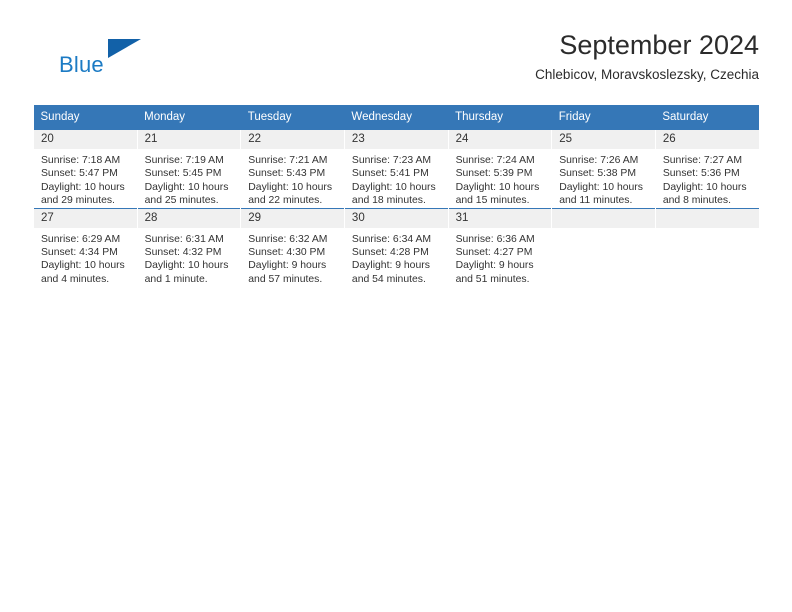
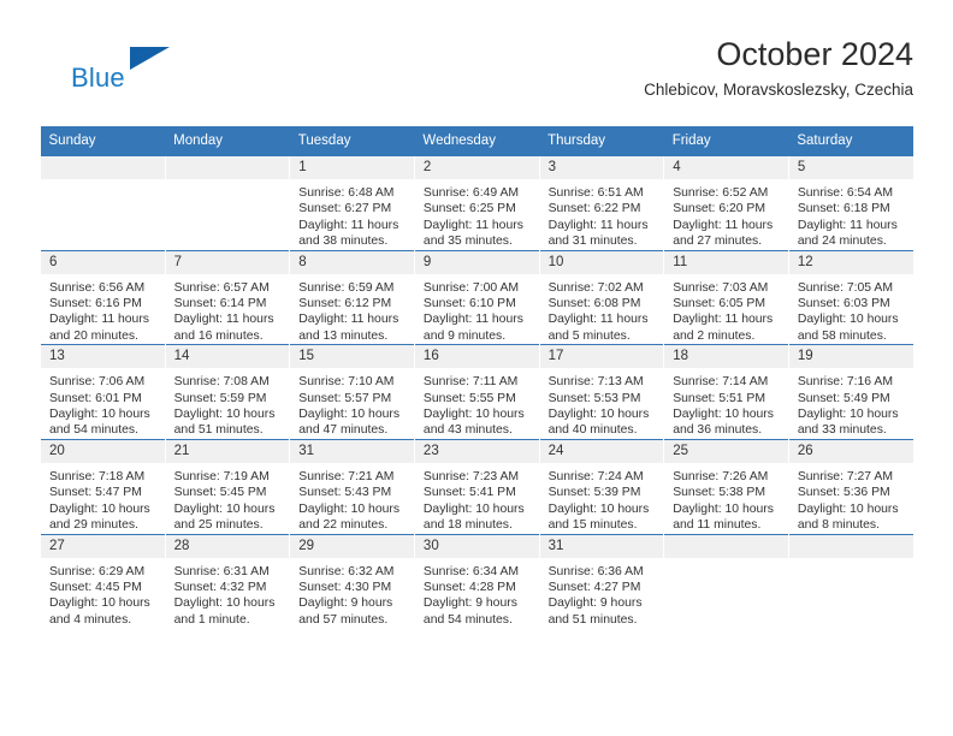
  Blue
- September 2024
+ October 2024
  Chlebicov, Moravskoslezsky, Czechia
  Sunday	Monday	Tuesday	Wednesday	Thursday	Friday	Saturday
+ 		1Sunrise: 6:48 AMSunset: 6:27 PMDaylight: 11 hoursand 38 minutes.	2Sunrise: 6:49 AMSunset: 6:25 PMDaylight: 11 hoursand 35 minutes.	3Sunrise: 6:51 AMSunset: 6:22 PMDaylight: 11 hoursand 31 minutes.	4Sunrise: 6:52 AMSunset: 6:20 PMDaylight: 11 hoursand 27 minutes.	5Sunrise: 6:54 AMSunset: 6:18 PMDaylight: 11 hoursand 24 minutes.
+ 6Sunrise: 6:56 AMSunset: 6:16 PMDaylight: 11 hoursand 20 minutes.	7Sunrise: 6:57 AMSunset: 6:14 PMDaylight: 11 hoursand 16 minutes.	8Sunrise: 6:59 AMSunset: 6:12 PMDaylight: 11 hoursand 13 minutes.	9Sunrise: 7:00 AMSunset: 6:10 PMDaylight: 11 hoursand 9 minutes.	10Sunrise: 7:02 AMSunset: 6:08 PMDaylight: 11 hoursand 5 minutes.	11Sunrise: 7:03 AMSunset: 6:05 PMDaylight: 11 hoursand 2 minutes.	12Sunrise: 7:05 AMSunset: 6:03 PMDaylight: 10 hoursand 58 minutes.
+ 13Sunrise: 7:06 AMSunset: 6:01 PMDaylight: 10 hoursand 54 minutes.	14Sunrise: 7:08 AMSunset: 5:59 PMDaylight: 10 hoursand 51 minutes.	15Sunrise: 7:10 AMSunset: 5:57 PMDaylight: 10 hoursand 47 minutes.	16Sunrise: 7:11 AMSunset: 5:55 PMDaylight: 10 hoursand 43 minutes.	17Sunrise: 7:13 AMSunset: 5:53 PMDaylight: 10 hoursand 40 minutes.	18Sunrise: 7:14 AMSunset: 5:51 PMDaylight: 10 hoursand 36 minutes.	19Sunrise: 7:16 AMSunset: 5:49 PMDaylight: 10 hoursand 33 minutes.
- 20Sunrise: 7:18 AMSunset: 5:47 PMDaylight: 10 hoursand 29 minutes.	21Sunrise: 7:19 AMSunset: 5:45 PMDaylight: 10 hoursand 25 minutes.	22Sunrise: 7:21 AMSunset: 5:43 PMDaylight: 10 hoursand 22 minutes.	23Sunrise: 7:23 AMSunset: 5:41 PMDaylight: 10 hoursand 18 minutes.	24Sunrise: 7:24 AMSunset: 5:39 PMDaylight: 10 hoursand 15 minutes.	25Sunrise: 7:26 AMSunset: 5:38 PMDaylight: 10 hoursand 11 minutes.	26Sunrise: 7:27 AMSunset: 5:36 PMDaylight: 10 hoursand 8 minutes.
+ 20Sunrise: 7:18 AMSunset: 5:47 PMDaylight: 10 hoursand 29 minutes.	21Sunrise: 7:19 AMSunset: 5:45 PMDaylight: 10 hoursand 25 minutes.	31Sunrise: 7:21 AMSunset: 5:43 PMDaylight: 10 hoursand 22 minutes.	23Sunrise: 7:23 AMSunset: 5:41 PMDaylight: 10 hoursand 18 minutes.	24Sunrise: 7:24 AMSunset: 5:39 PMDaylight: 10 hoursand 15 minutes.	25Sunrise: 7:26 AMSunset: 5:38 PMDaylight: 10 hoursand 11 minutes.	26Sunrise: 7:27 AMSunset: 5:36 PMDaylight: 10 hoursand 8 minutes.
- 27Sunrise: 6:29 AMSunset: 4:34 PMDaylight: 10 hoursand 4 minutes.	28Sunrise: 6:31 AMSunset: 4:32 PMDaylight: 10 hoursand 1 minute.	29Sunrise: 6:32 AMSunset: 4:30 PMDaylight: 9 hoursand 57 minutes.	30Sunrise: 6:34 AMSunset: 4:28 PMDaylight: 9 hoursand 54 minutes.	31Sunrise: 6:36 AMSunset: 4:27 PMDaylight: 9 hoursand 51 minutes.
+ 27Sunrise: 6:29 AMSunset: 4:45 PMDaylight: 10 hoursand 4 minutes.	28Sunrise: 6:31 AMSunset: 4:32 PMDaylight: 10 hoursand 1 minute.	29Sunrise: 6:32 AMSunset: 4:30 PMDaylight: 9 hoursand 57 minutes.	30Sunrise: 6:34 AMSunset: 4:28 PMDaylight: 9 hoursand 54 minutes.	31Sunrise: 6:36 AMSunset: 4:27 PMDaylight: 9 hoursand 51 minutes.
